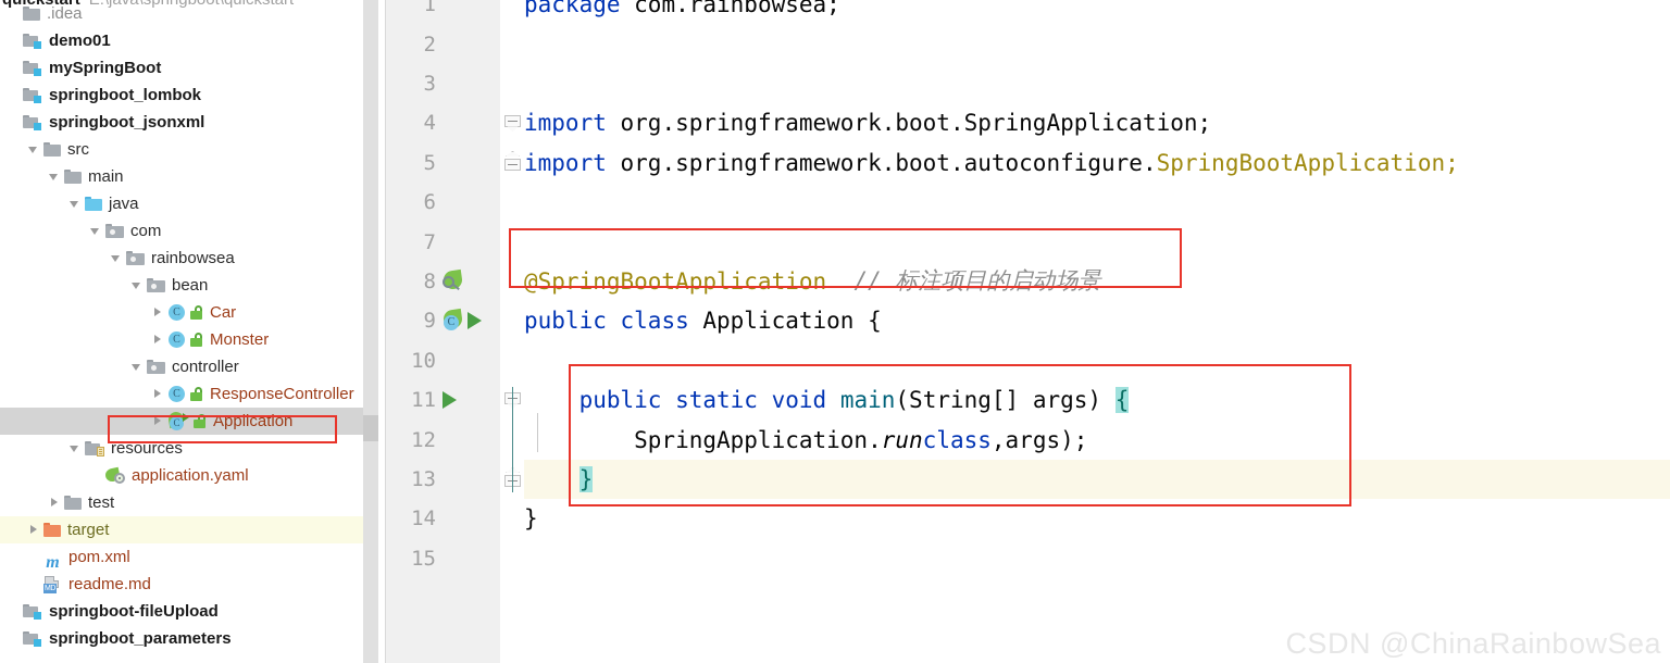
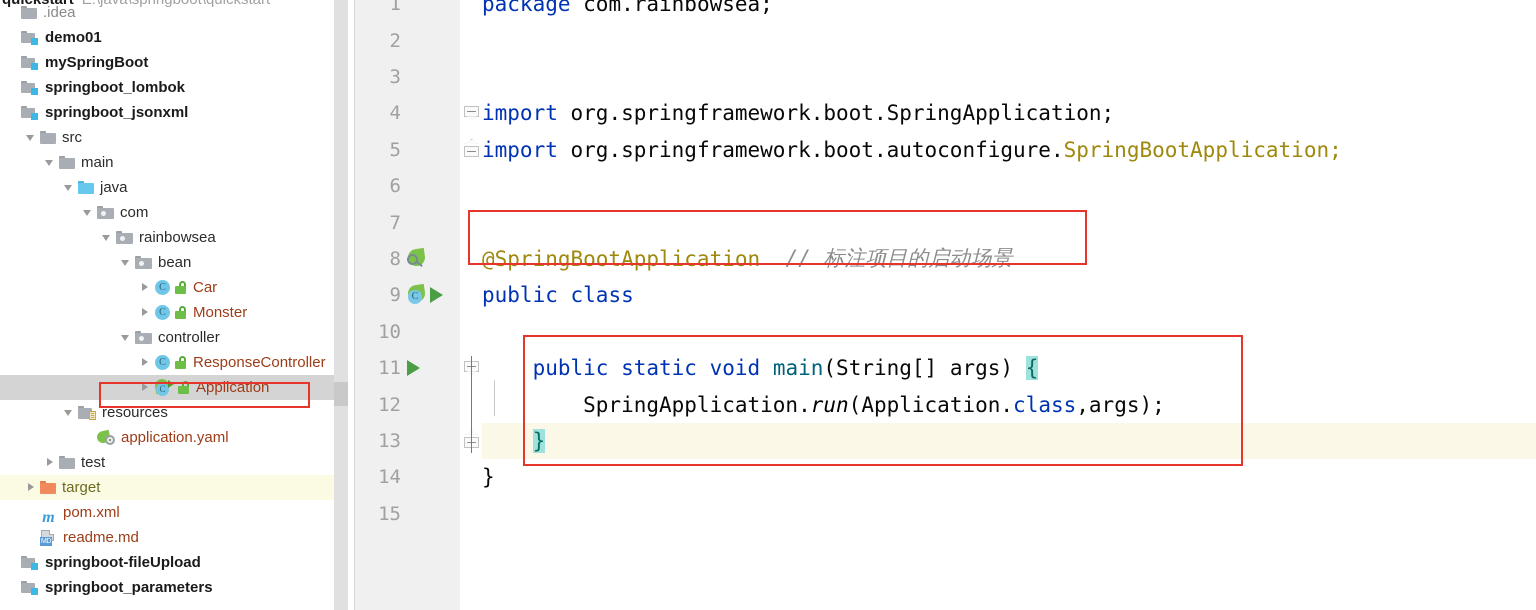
  .idea
  demo01
  mySpringBoot
  springboot_lombok
  springboot_jsonxml
  src
  main
  java
  com
  rainbowsea
  bean
  C
  Car
  C
  Monster
  controller
  C
  ResponseController
  C
  Application
  resources
  application.yaml
  test
  target
  m
  pom.xml
  readme.md
  springboot-fileUpload
  springboot_parameters
  1
  2
  3
  4
  5
  6
  7
  8
  9
  C
  10
  11
  12
  13
  14
  15
  package
  com.rainbowsea;
  import
  org.springframework.boot.SpringApplication;
  import
  org.springframework.boot.autoconfigure.
  SpringBootApplication;
  @SpringBootApplication
  // 标注项目的启动场景
  public
  class
- Application {
  public
  static
  void
  main
  (String[] args)
  {
  SpringApplication.
  run
+ (Application.
  class
  ,args);
  }
  }
- CSDN @ChinaRainbowSea
